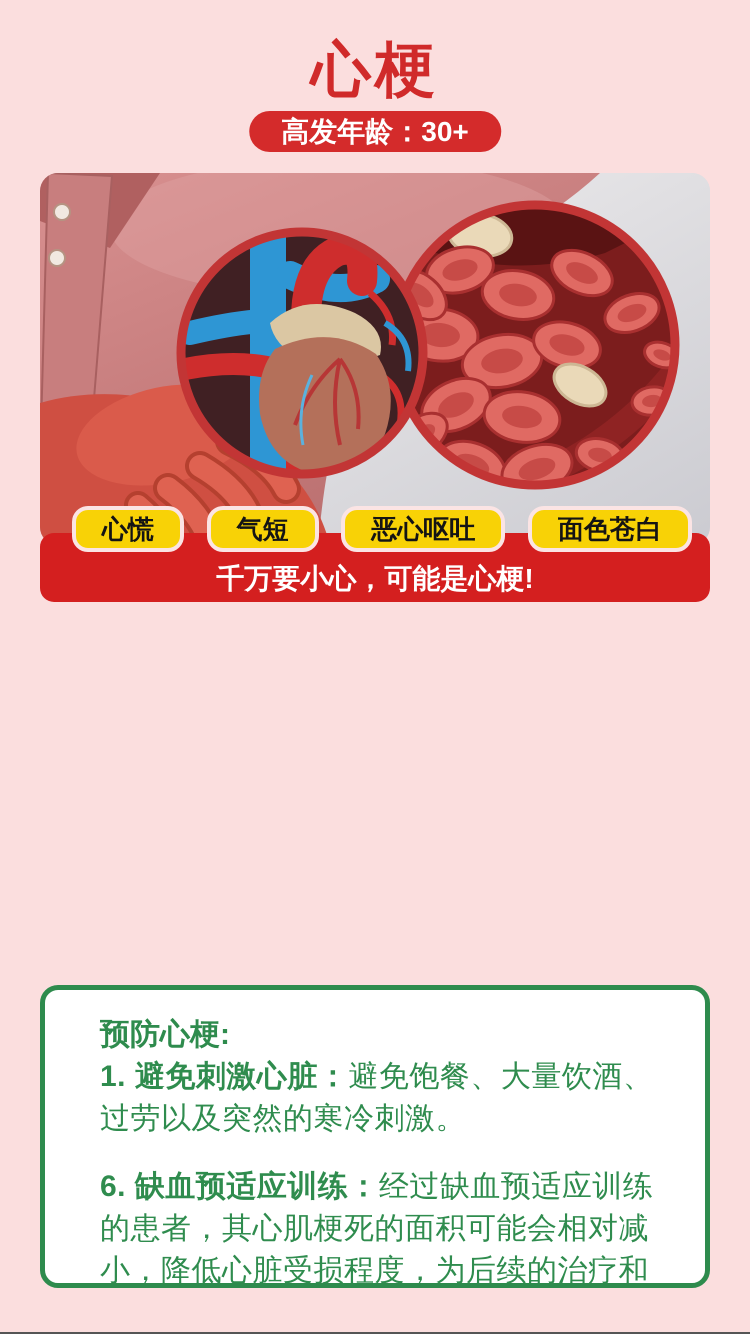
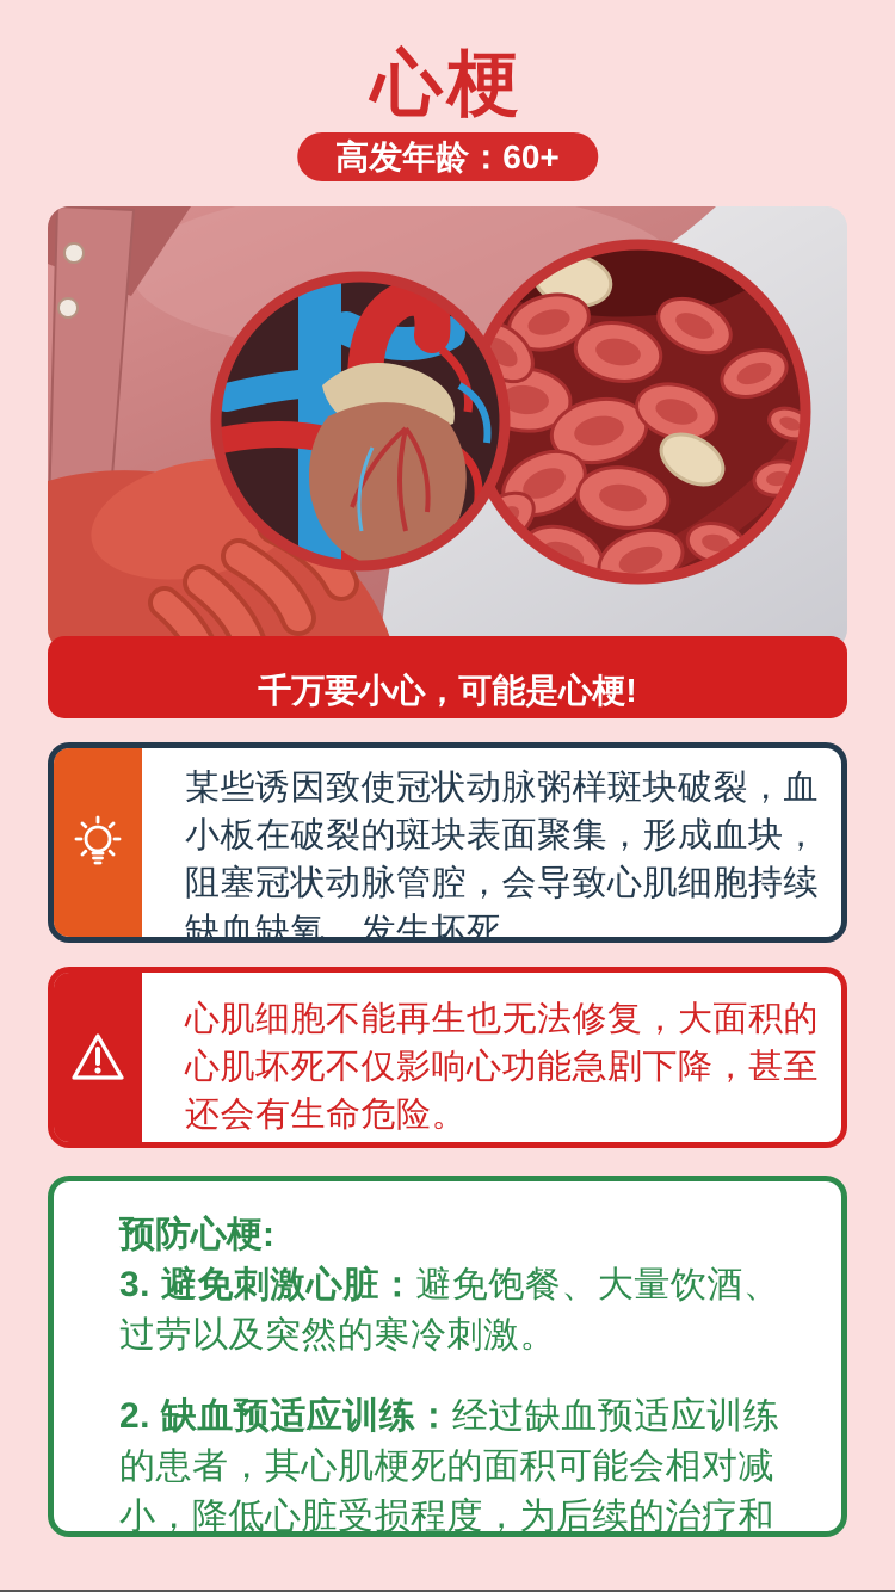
  心梗
- 高发年龄：30+
+ 高发年龄：60+
- 心慌
- 气短
- 恶心呕吐
- 面色苍白
  千万要小心，可能是心梗!
+ 某些诱因致使冠状动脉粥样斑块破裂，血小板在破裂的斑块表面聚集，形成血块，阻塞冠状动脉管腔，会导致心肌细胞持续缺血缺氧，发生坏死。
+ 心肌细胞不能再生也无法修复，大面积的心肌坏死不仅影响心功能急剧下降，甚至还会有生命危险。
  预防心梗:
- 1. 避免刺激心脏：避免饱餐、大量饮酒、过劳以及突然的寒冷刺激。
+ 3. 避免刺激心脏：避免饱餐、大量饮酒、过劳以及突然的寒冷刺激。
- 6. 缺血预适应训练：经过缺血预适应训练的患者，其心肌梗死的面积可能会相对减小，降低心脏受损程度，为后续的治疗和
+ 2. 缺血预适应训练：经过缺血预适应训练的患者，其心肌梗死的面积可能会相对减小，降低心脏受损程度，为后续的治疗和
